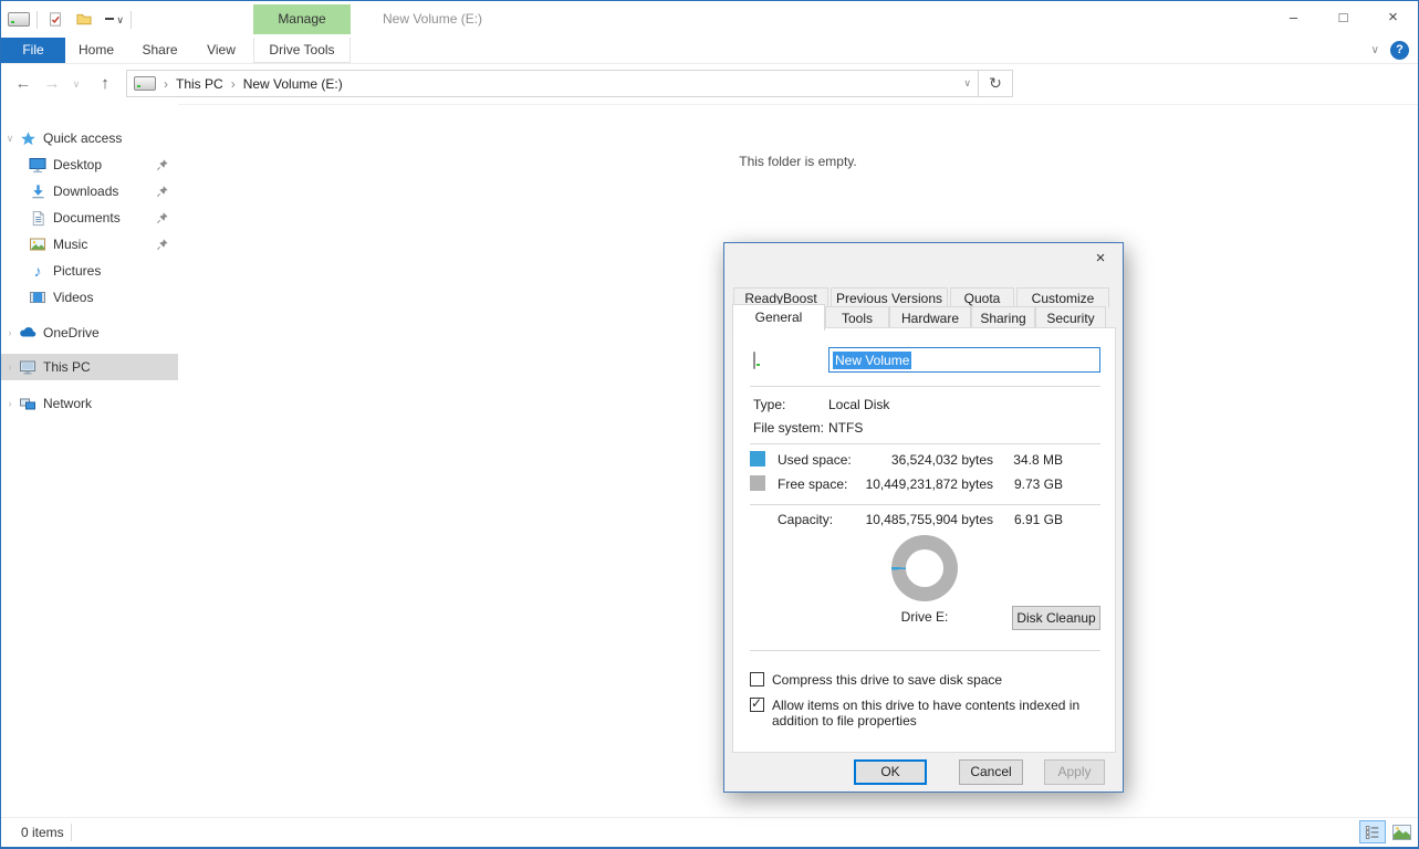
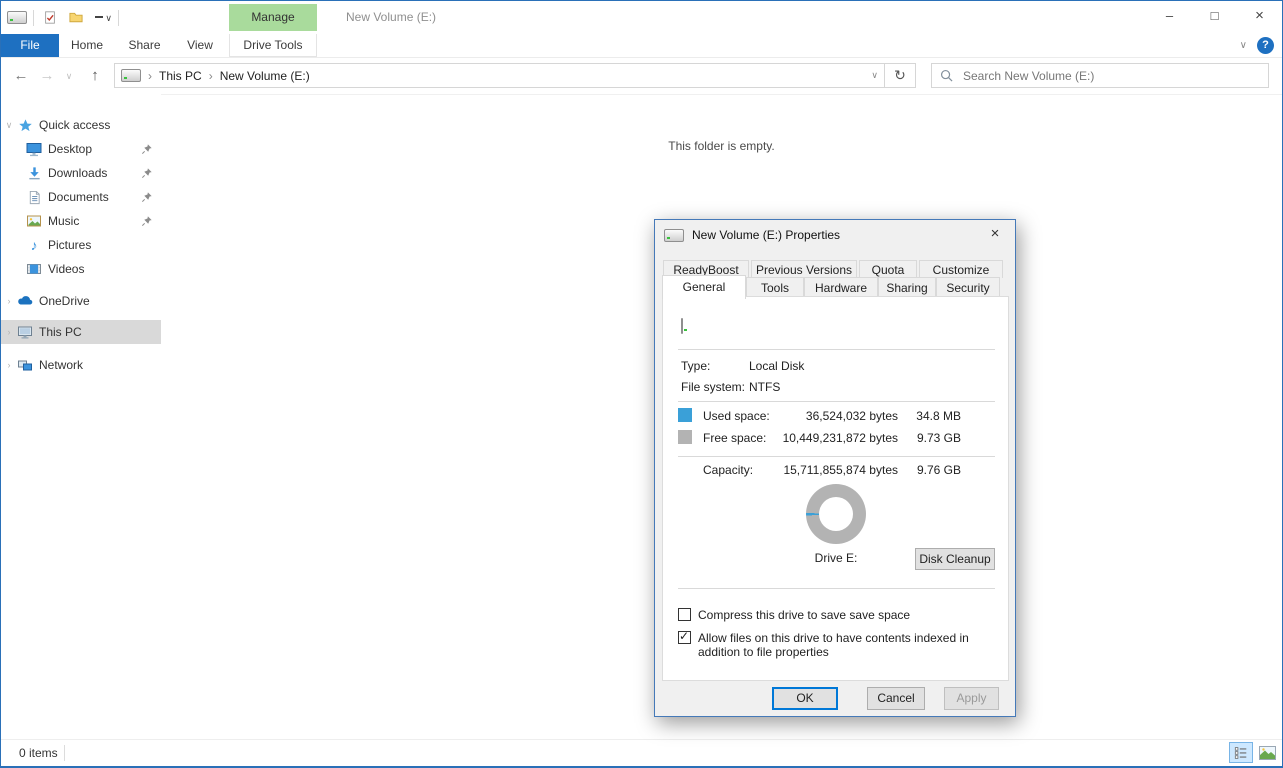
  ∨
  Manage
  New Volume (E:)
  –
  □
  ×
  File
  Home
  Share
  View
  Drive Tools
  ∨
  ?
  ←
  →
  ∨
  ↑
  ›
  This PC
  ›
  New Volume (E:)
  ∨
  ↻
+ Search New Volume (E:)
  ∨
  Quick access
  Desktop
  Downloads
  Documents
  Music
  ♪
  Pictures
  Videos
  ›
  OneDrive
  ›
  This PC
  ›
  Network
  This folder is empty.
  0 items
+ New Volume (E:) Properties
  ×
  ReadyBoost
  Previous Versions
  Quota
  Customize
  General
  Tools
  Hardware
  Sharing
  Security
- New Volume
  Type:
  Local Disk
  File system:
  NTFS
  Used space:
  36,524,032 bytes
  34.8 MB
  Free space:
  10,449,231,872 bytes
  9.73 GB
  Capacity:
- 10,485,755,904 bytes
+ 15,711,855,874 bytes
- 6.91 GB
+ 9.76 GB
  Drive E:
  Disk Cleanup
- Compress this drive to save disk space
+ Compress this drive to save save space
  ✓
- Allow items on this drive to have contents indexed in addition to file properties
+ Allow files on this drive to have contents indexed in addition to file properties
  OK
  Cancel
  Apply
